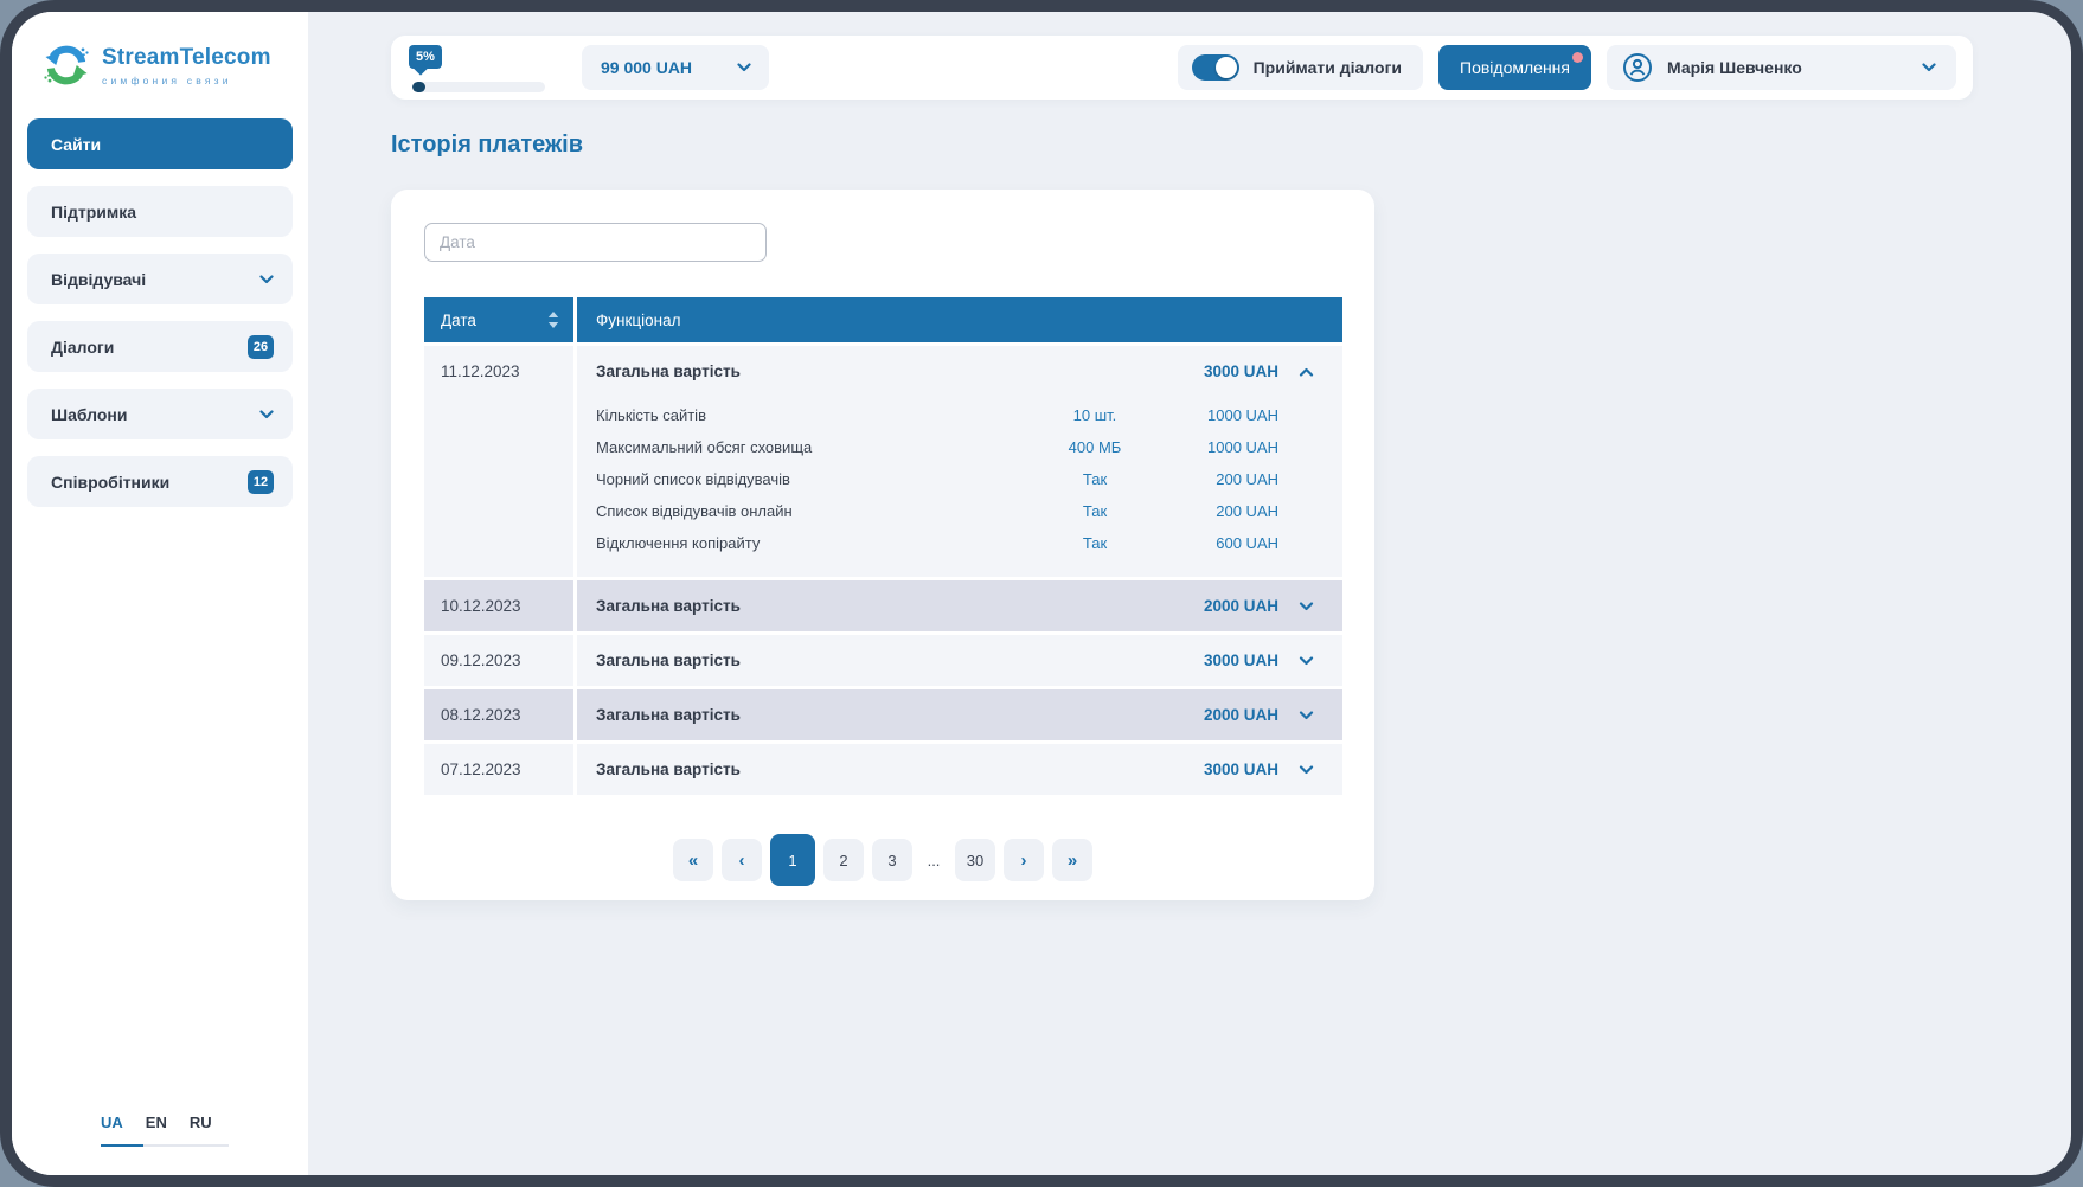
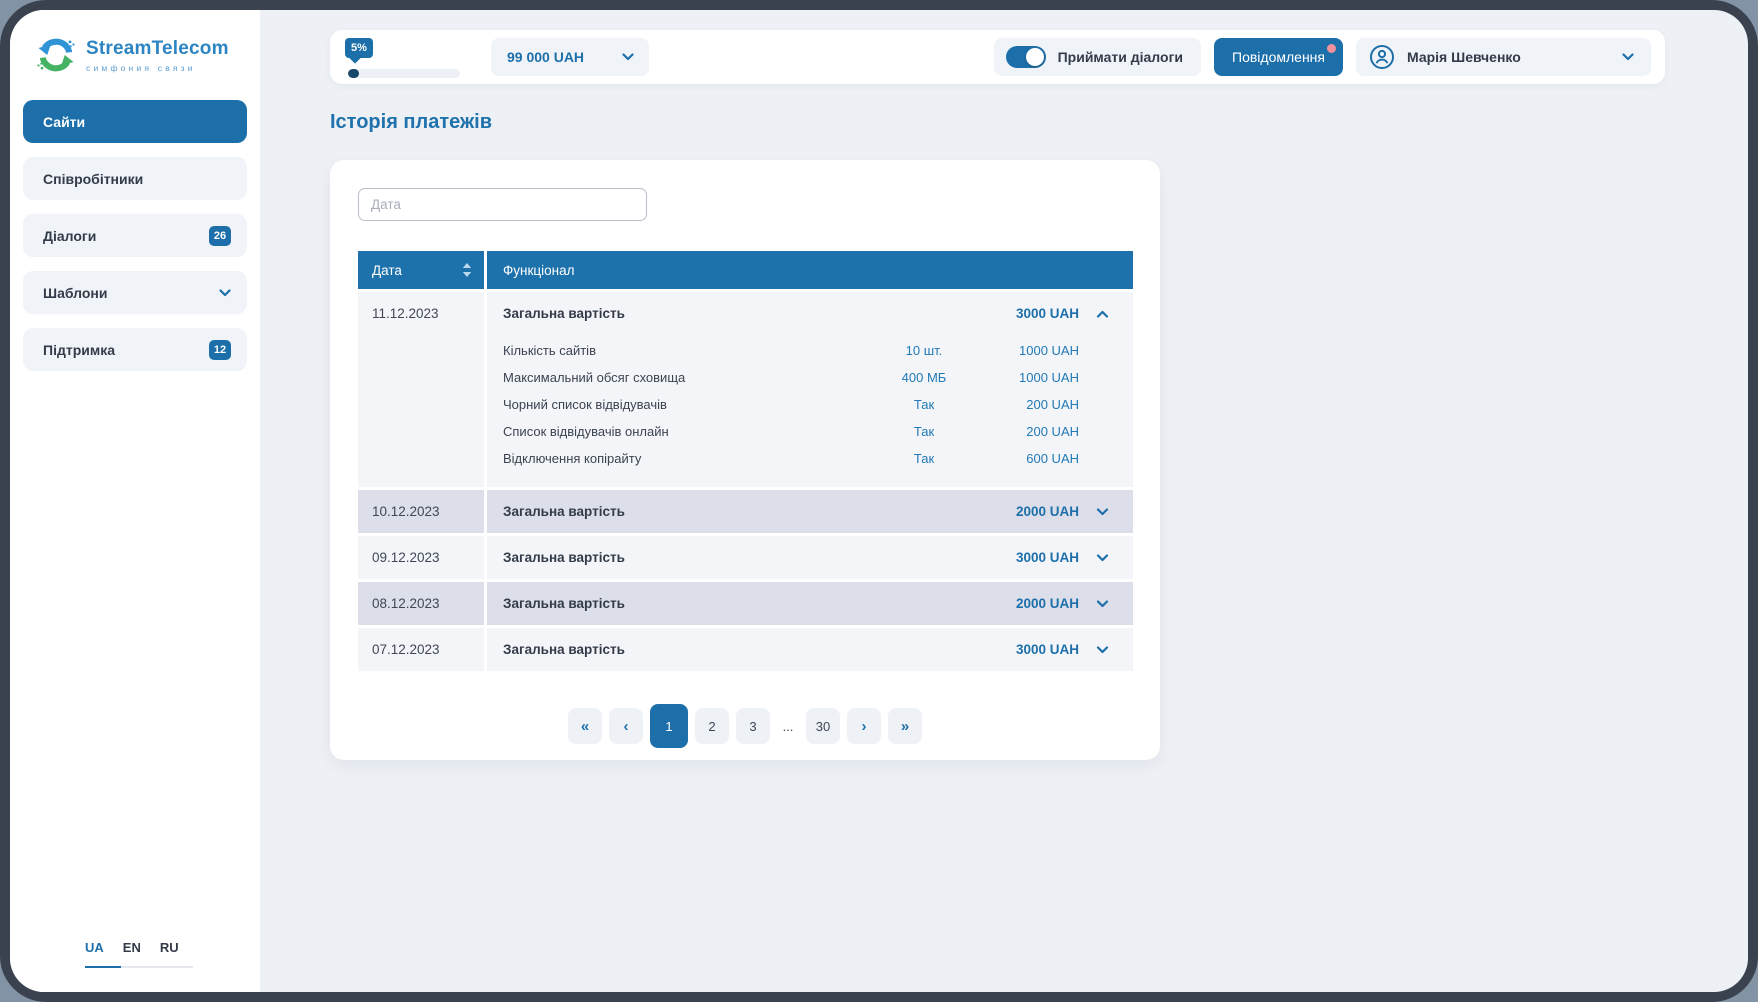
  StreamTelecom
  симфония связи
  Сайти
- Підтримка
+ Співробітники
- Відвідувачі
  Діалоги
  26
  Шаблони
- Співробітники
+ Підтримка
  12
  UA
  EN
  RU
  5%
  99 000 UAH
  Приймати діалоги
  Повідомлення
  Марія Шевченко
  Історія платежів
  Дата
  Дата
  Функціонал
  11.12.2023
  Загальна вартість
  3000 UAH
  Кількість сайтів
  10 шт.
  1000 UAH
  Максимальний обсяг сховища
  400 МБ
  1000 UAH
  Чорний список відвідувачів
  Так
  200 UAH
  Список відвідувачів онлайн
  Так
  200 UAH
  Відключення копірайту
  Так
  600 UAH
  10.12.2023
  Загальна вартість
  2000 UAH
  09.12.2023
  Загальна вартість
  3000 UAH
  08.12.2023
  Загальна вартість
  2000 UAH
  07.12.2023
  Загальна вартість
  3000 UAH
  «
  ‹
  1
  2
  3
  ...
  30
  ›
  »
